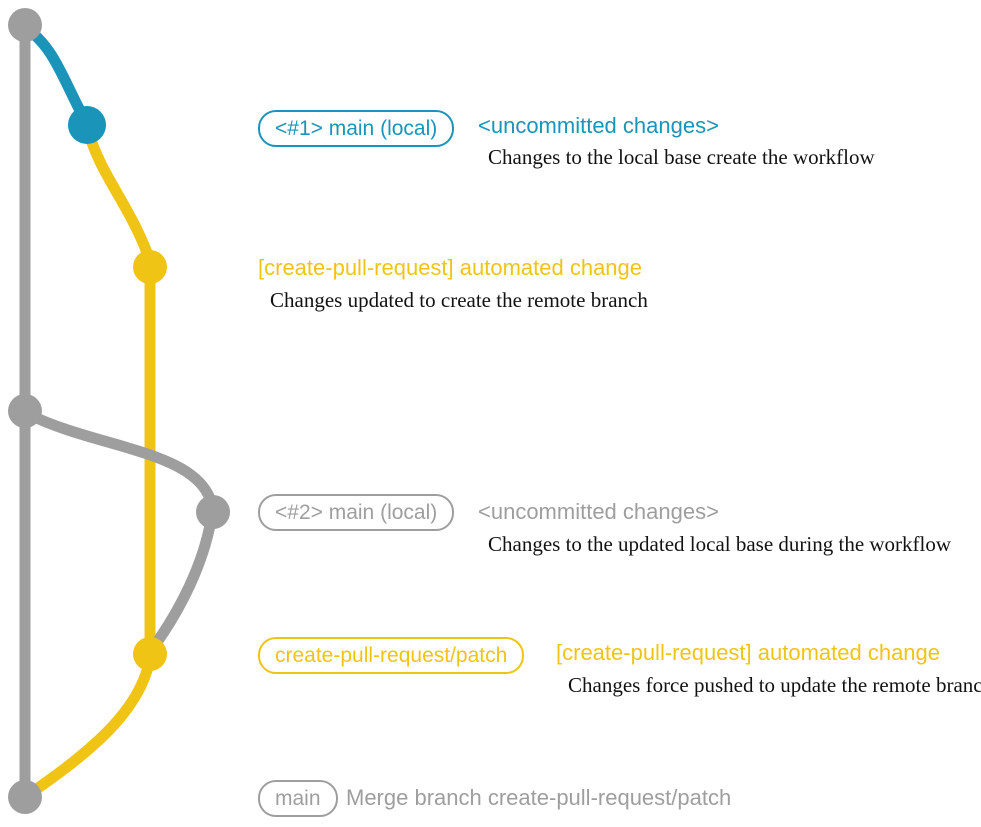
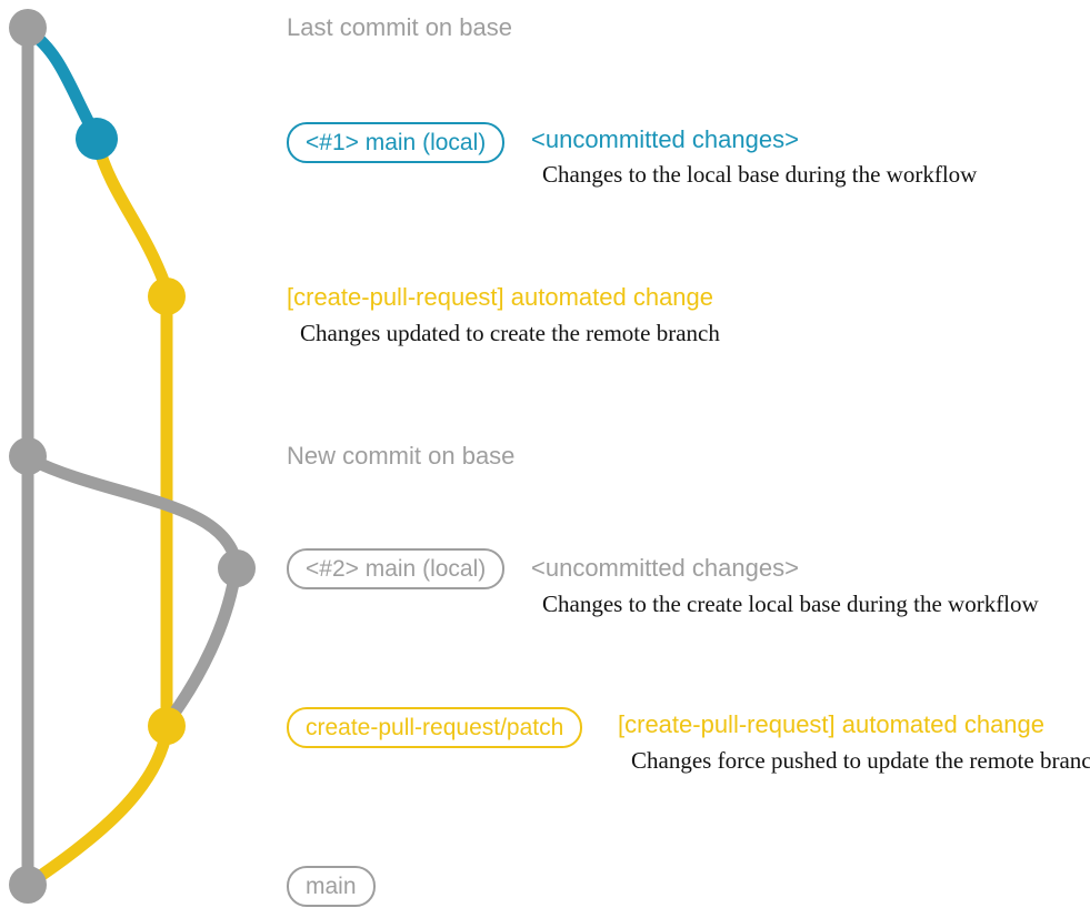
+ Last commit on base
  <#1> main (local)
  <uncommitted changes>
- Changes to the local base create the workflow
+ Changes to the local base during the workflow
  [create-pull-request] automated change
  Changes updated to create the remote branch
+ New commit on base
  <#2> main (local)
  <uncommitted changes>
- Changes to the updated local base during the workflow
+ Changes to the create local base during the workflow
  create-pull-request/patch
  [create-pull-request] automated change
  Changes force pushed to update the remote branc
  main
- Merge branch create-pull-request/patch
